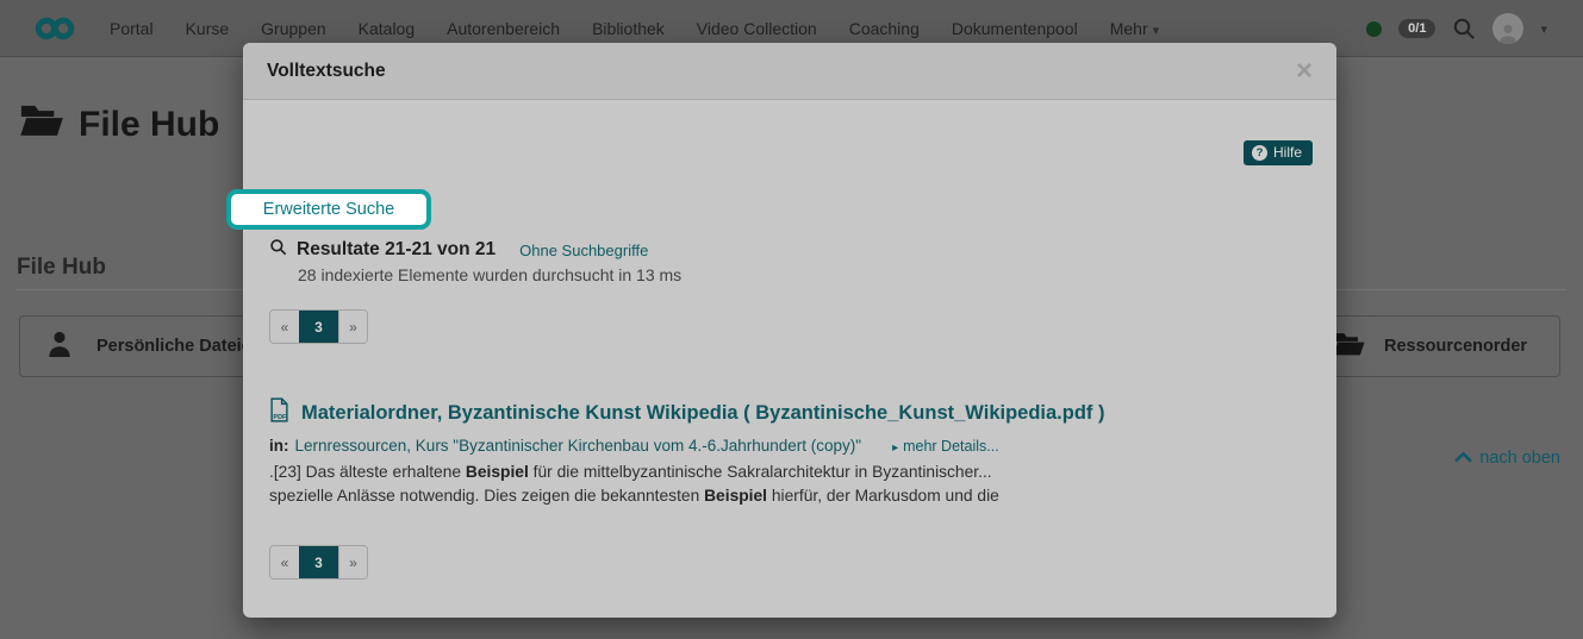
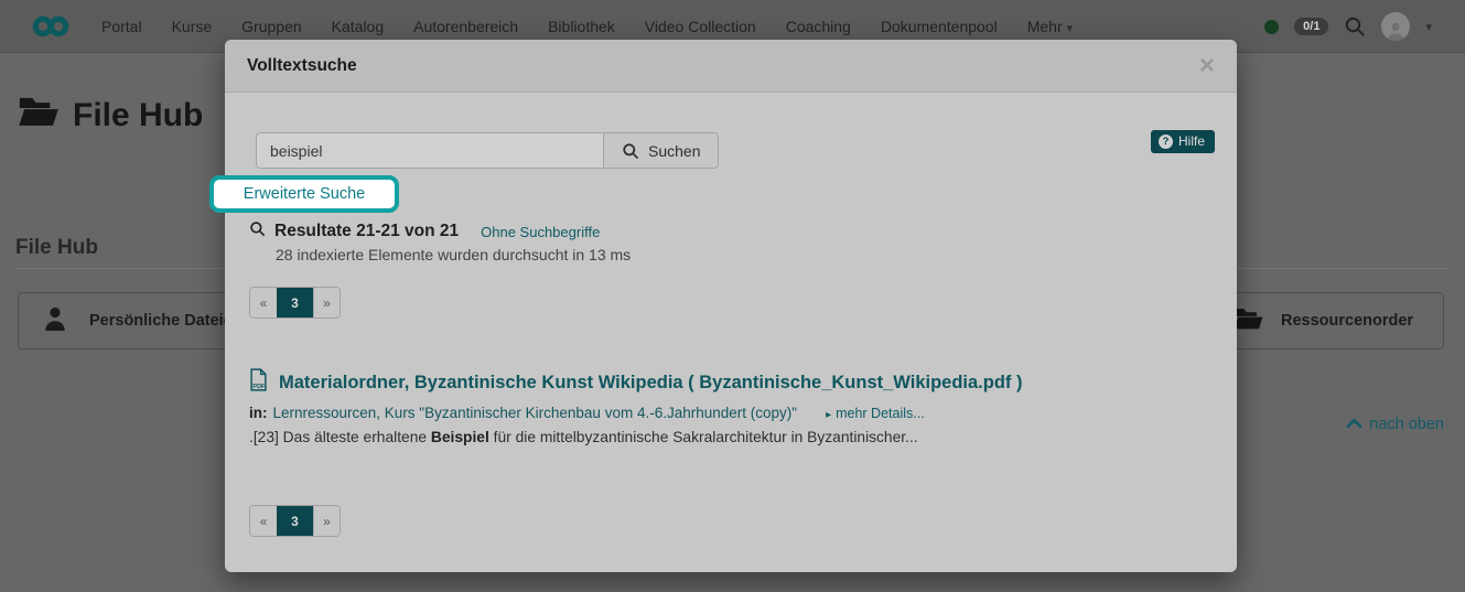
  Portal
  Kurse
  Gruppen
  Katalog
  Autorenbereich
  Bibliothek
  Video Collection
  Coaching
  Dokumentenpool
  Mehr ▾
  0/1
  ▾
  File Hub
  File Hub
  Persönliche Datei
  Ressourcenorder
  nach oben
  Volltextsuche
  ×
+ beispiel
+ Suchen
  ?
  Hilfe
  Erweiterte Suche
  Resultate 21-21 von 21
  Ohne Suchbegriffe
  28 indexierte Elemente wurden durchsucht in 13 ms
  «
  3
  »
  Materialordner, Byzantinische Kunst Wikipedia ( Byzantinische_Kunst_Wikipedia.pdf )
  in:
  Lernressourcen, Kurs "Byzantinischer Kirchenbau vom 4.-6.Jahrhundert (copy)"
  ▸ mehr Details...
  .[23] Das älteste erhaltene Beispiel für die mittelbyzantinische Sakralarchitektur in Byzantinischer...
- spezielle Anlässe notwendig. Dies zeigen die bekanntesten Beispiel hierfür, der Markusdom und die
  «
  3
  »
